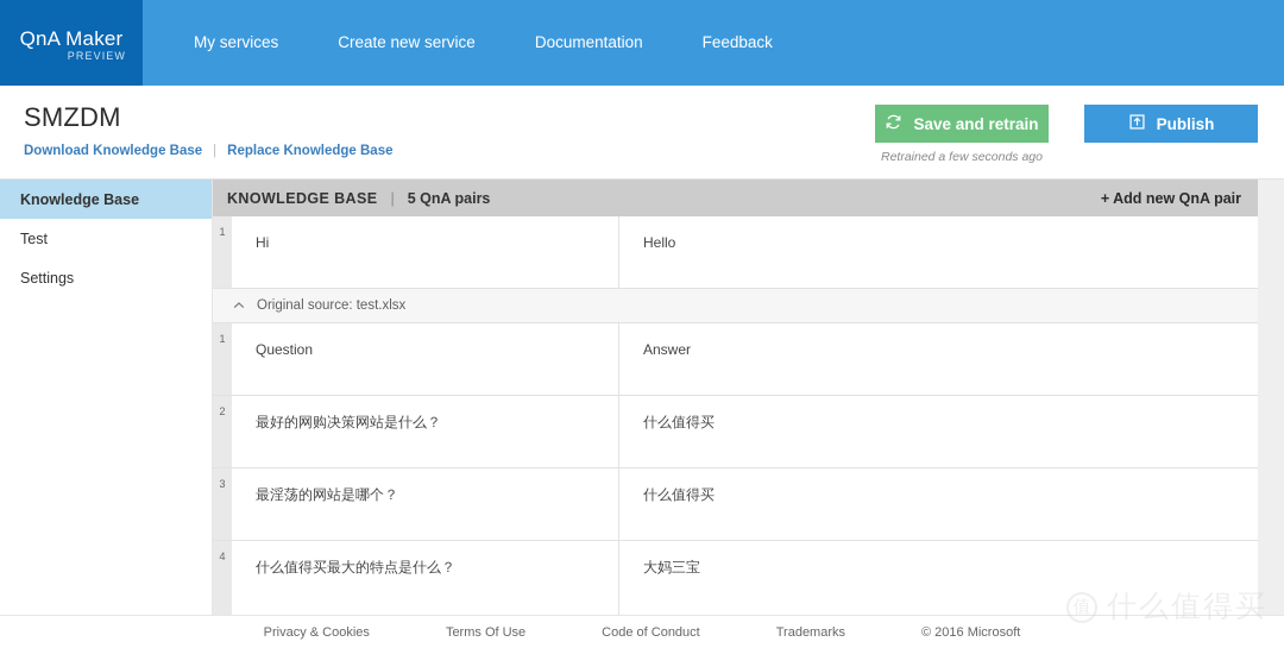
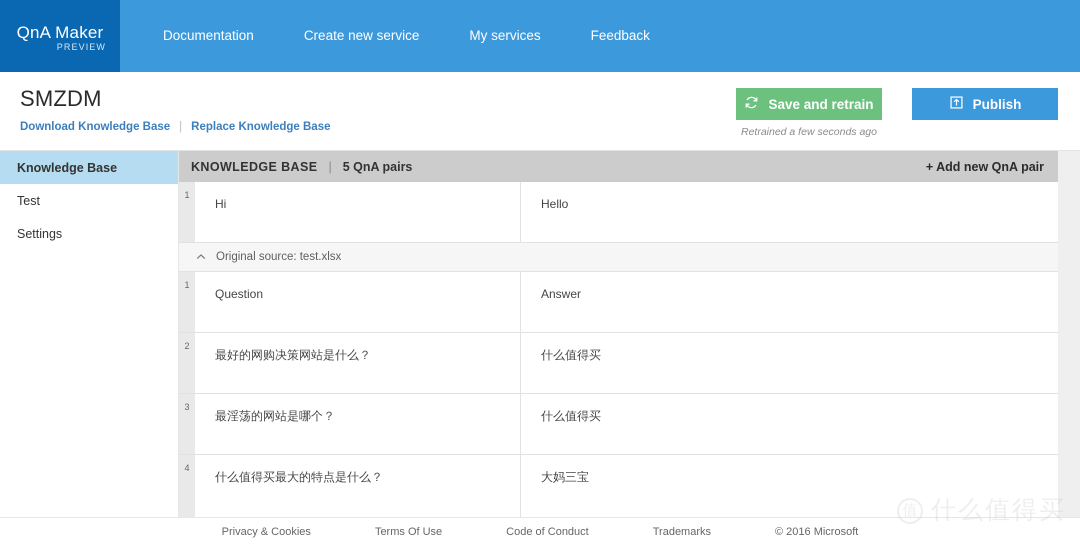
  QnA Maker
  PREVIEW
- My services
+ Documentation
  Create new service
- Documentation
+ My services
  Feedback
  SMZDM
  Download Knowledge Base
  |
  Replace Knowledge Base
  Save and retrain
  Retrained a few seconds ago
  Publish
  Knowledge Base
  Test
  Settings
  KNOWLEDGE BASE
  |
  5 QnA pairs
  + Add new QnA pair
  1
  Hi
  Hello
  Original source: test.xlsx
  1
  Question
  Answer
  2
  最好的网购决策网站是什么？
  什么值得买
  3
  最淫荡的网站是哪个？
  什么值得买
  4
  什么值得买最大的特点是什么？
  大妈三宝
  Privacy & Cookies
  Terms Of Use
  Code of Conduct
  Trademarks
  © 2016 Microsoft
  值
  什么值得买
